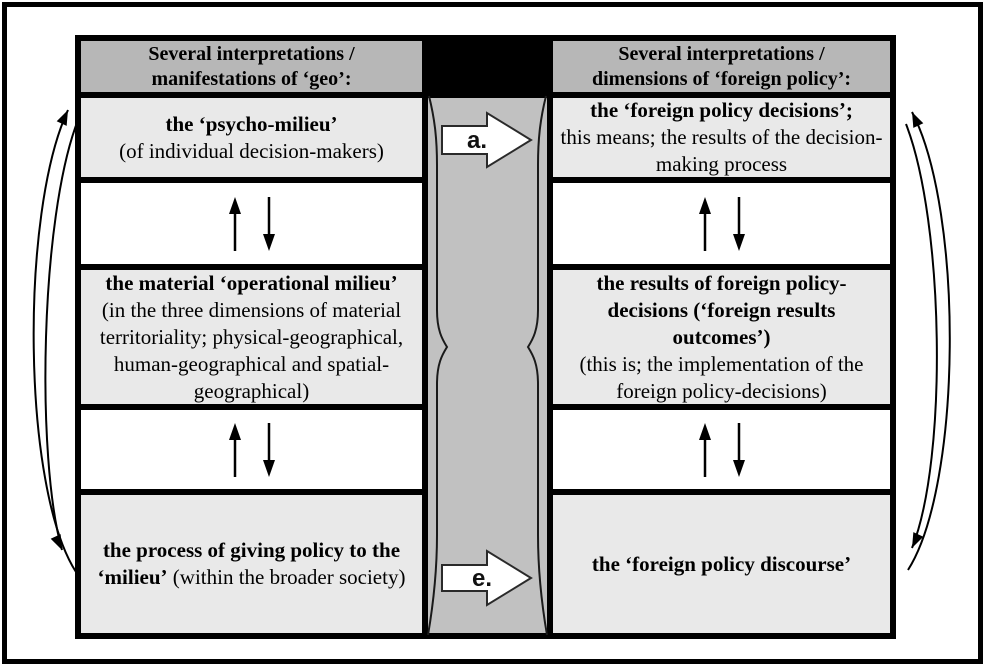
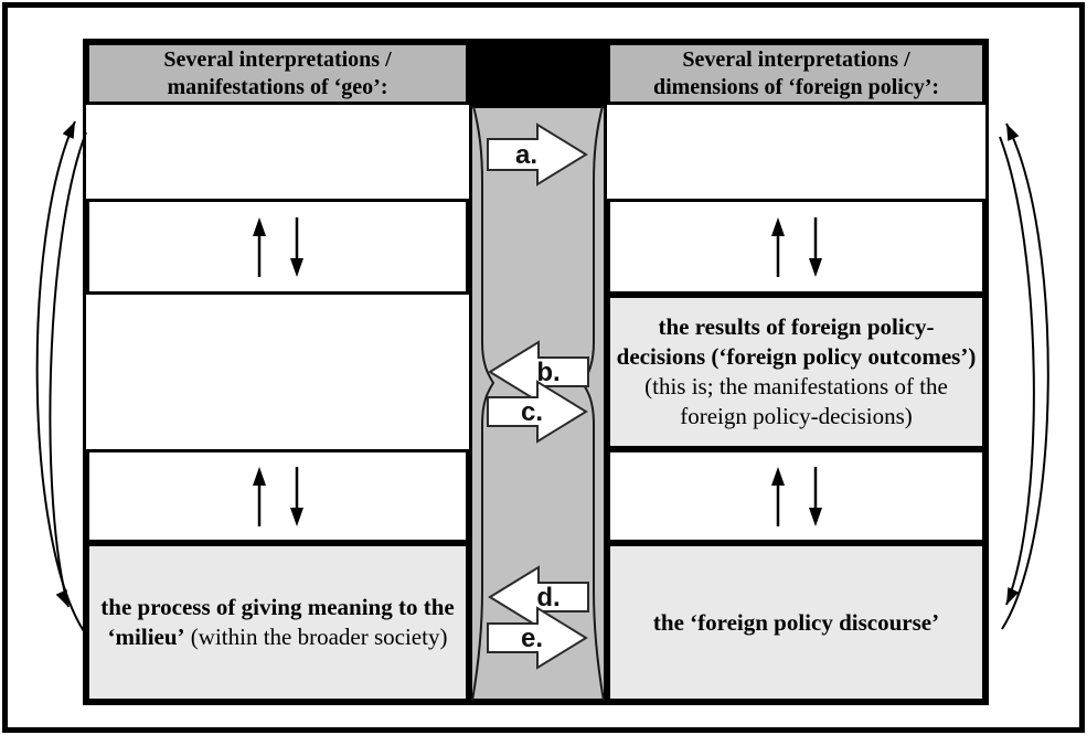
  Several interpretations /
  manifestations of ‘geo’:
  Several interpretations /
  dimensions of ‘foreign policy’:
- the ‘psycho-milieu’
- (of individual decision-makers)
- the material ‘operational milieu’
- (in the three dimensions of material territoriality; physical-geographical, human-geographical and spatial-geographical)
- the process of giving policy to the ‘milieu’ (within the broader society)
+ the process of giving meaning to the ‘milieu’ (within the broader society)
- the ‘foreign policy decisions’;
- this means; the results of the decision-making process
- the results of foreign policy-decisions (‘foreign results outcomes’)
+ the results of foreign policy-decisions (‘foreign policy outcomes’)
- (this is; the implementation of the foreign policy-decisions)
+ (this is; the manifestations of the foreign policy-decisions)
  the ‘foreign policy discourse’
  a.
+ b.
+ c.
+ d.
  e.
